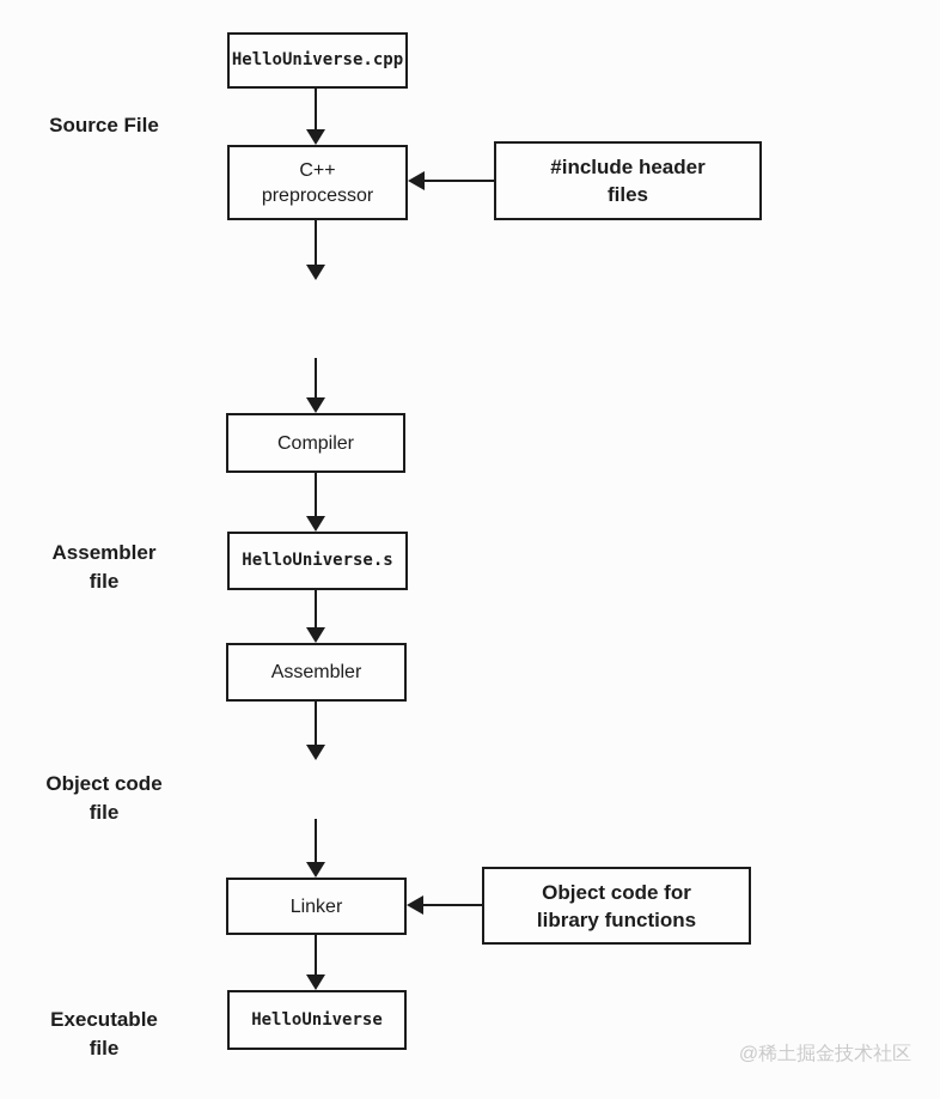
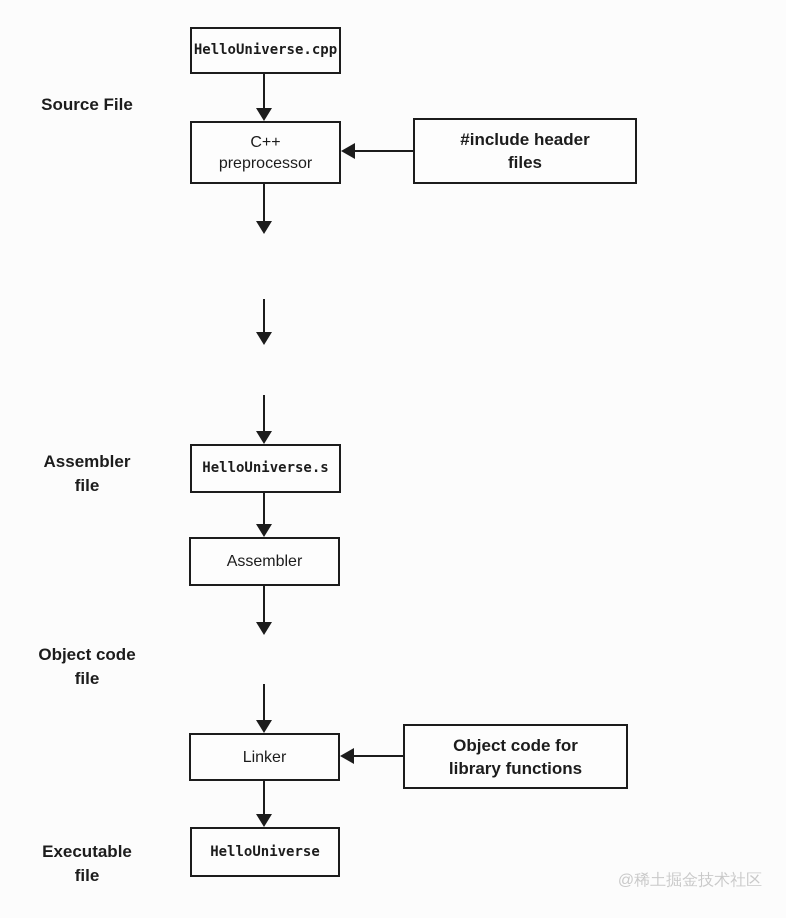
  Source File
  Assembler
  file
  Object code
  file
  Executable
  file
  HelloUniverse.cpp
  C++
  preprocessor
- Compiler
  HelloUniverse.s
  Assembler
  Linker
  HelloUniverse
  #include header
  files
  Object code for
  library functions
  @稀土掘金技术社区
